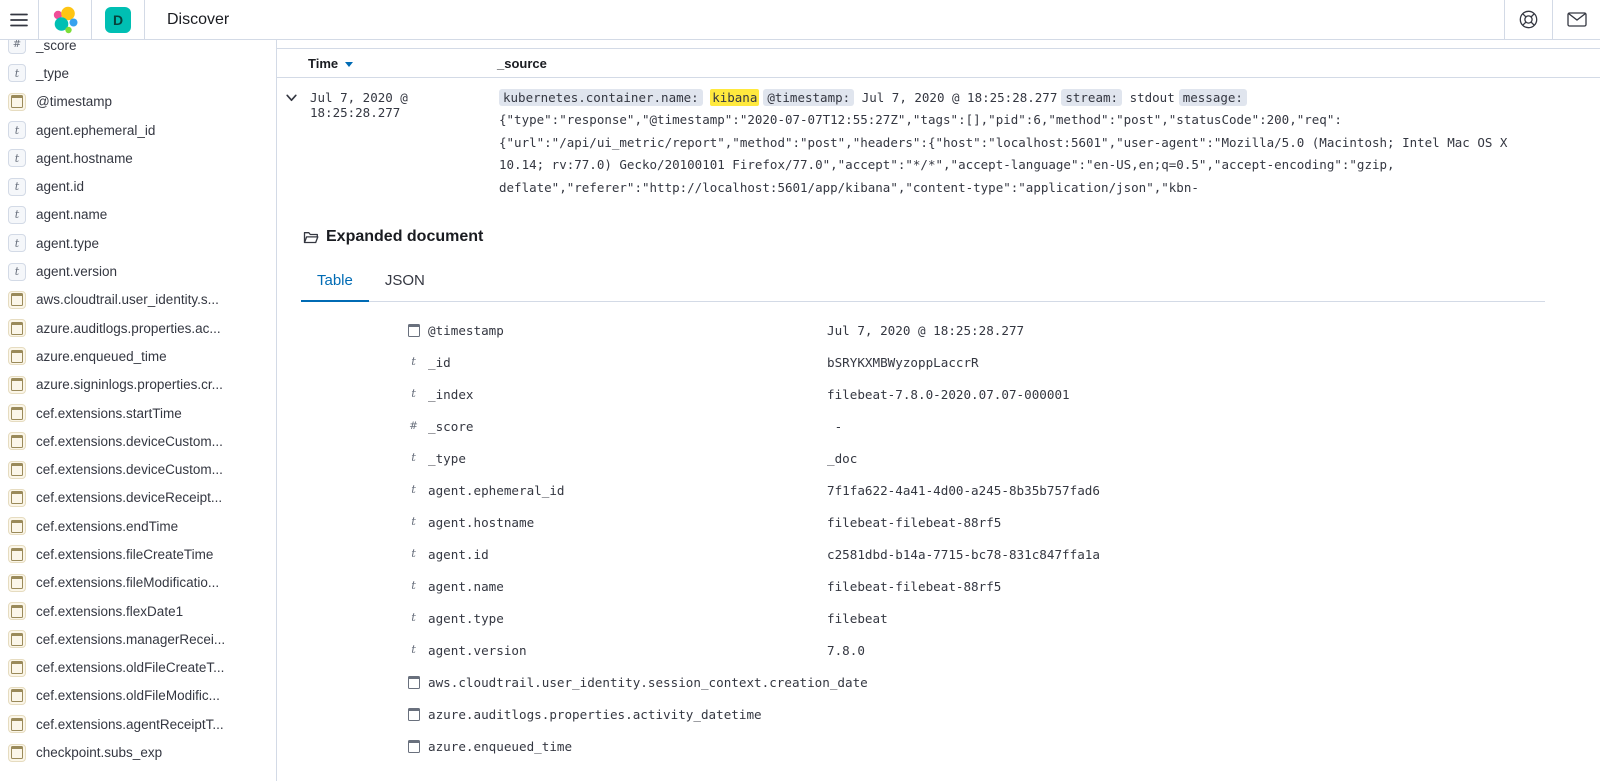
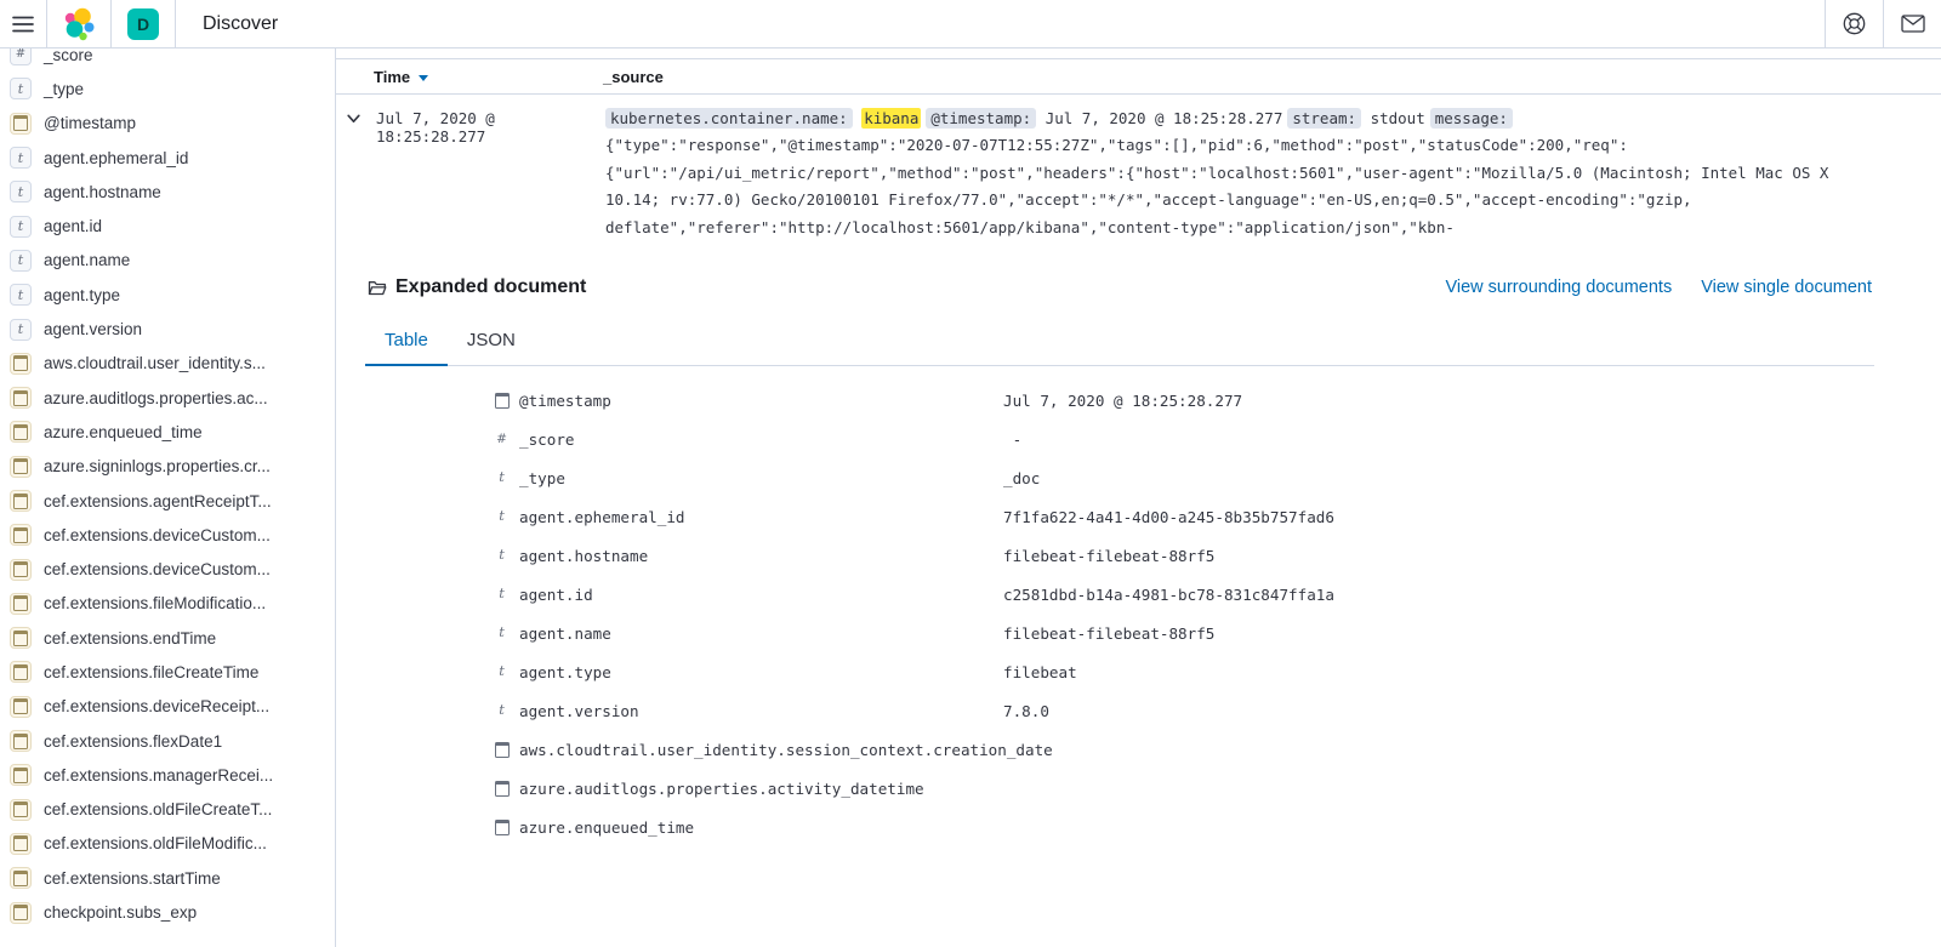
  D
  Discover
  _score
  _type
  @timestamp
  agent.ephemeral_id
  agent.hostname
  agent.id
  agent.name
  agent.type
  agent.version
  aws.cloudtrail.user_identity.s...
  azure.auditlogs.properties.ac...
  azure.enqueued_time
  azure.signinlogs.properties.cr...
- cef.extensions.startTime
+ cef.extensions.agentReceiptT...
  cef.extensions.deviceCustom...
  cef.extensions.deviceCustom...
- cef.extensions.deviceReceipt...
+ cef.extensions.fileModificatio...
  cef.extensions.endTime
  cef.extensions.fileCreateTime
- cef.extensions.fileModificatio...
+ cef.extensions.deviceReceipt...
  cef.extensions.flexDate1
  cef.extensions.managerRecei...
  cef.extensions.oldFileCreateT...
  cef.extensions.oldFileModific...
- cef.extensions.agentReceiptT...
+ cef.extensions.startTime
  checkpoint.subs_exp
  Time
  _source
  Jul 7, 2020 @ 18:25:28.277
  kubernetes.container.name: kibana @timestamp: Jul 7, 2020 @ 18:25:28.277 stream: stdout message: {"type":"response","@timestamp":"2020-07-07T12:55:27Z","tags":[],"pid":6,"method":"post","statusCode":200,"req":{"url":"/api/ui_metric/report","method":"post","headers":{"host":"localhost:5601","user-agent":"Mozilla/5.0 (Macintosh; Intel Mac OS X 10.14; rv:77.0) Gecko/20100101 Firefox/77.0","accept":"*/*","accept-language":"en-US,en;q=0.5","accept-encoding":"gzip, deflate","referer":"http://localhost:5601/app/kibana","content-type":"application/json","kbn-
  Expanded document
+ View surrounding documents
+ View single document
  Table
  JSON
  @timestamp
  Jul 7, 2020 @ 18:25:28.277
- _id
- bSRYKXMBWyzoppLaccrR
- _index
- filebeat-7.8.0-2020.07.07-000001
  _score
  -
  _type
  _doc
  agent.ephemeral_id
  7f1fa622-4a41-4d00-a245-8b35b757fad6
  agent.hostname
  filebeat-filebeat-88rf5
  agent.id
- c2581dbd-b14a-7715-bc78-831c847ffa1a
+ c2581dbd-b14a-4981-bc78-831c847ffa1a
  agent.name
  filebeat-filebeat-88rf5
  agent.type
  filebeat
  agent.version
  7.8.0
  aws.cloudtrail.user_identity.session_context.creation_date
  azure.auditlogs.properties.activity_datetime
  azure.enqueued_time
